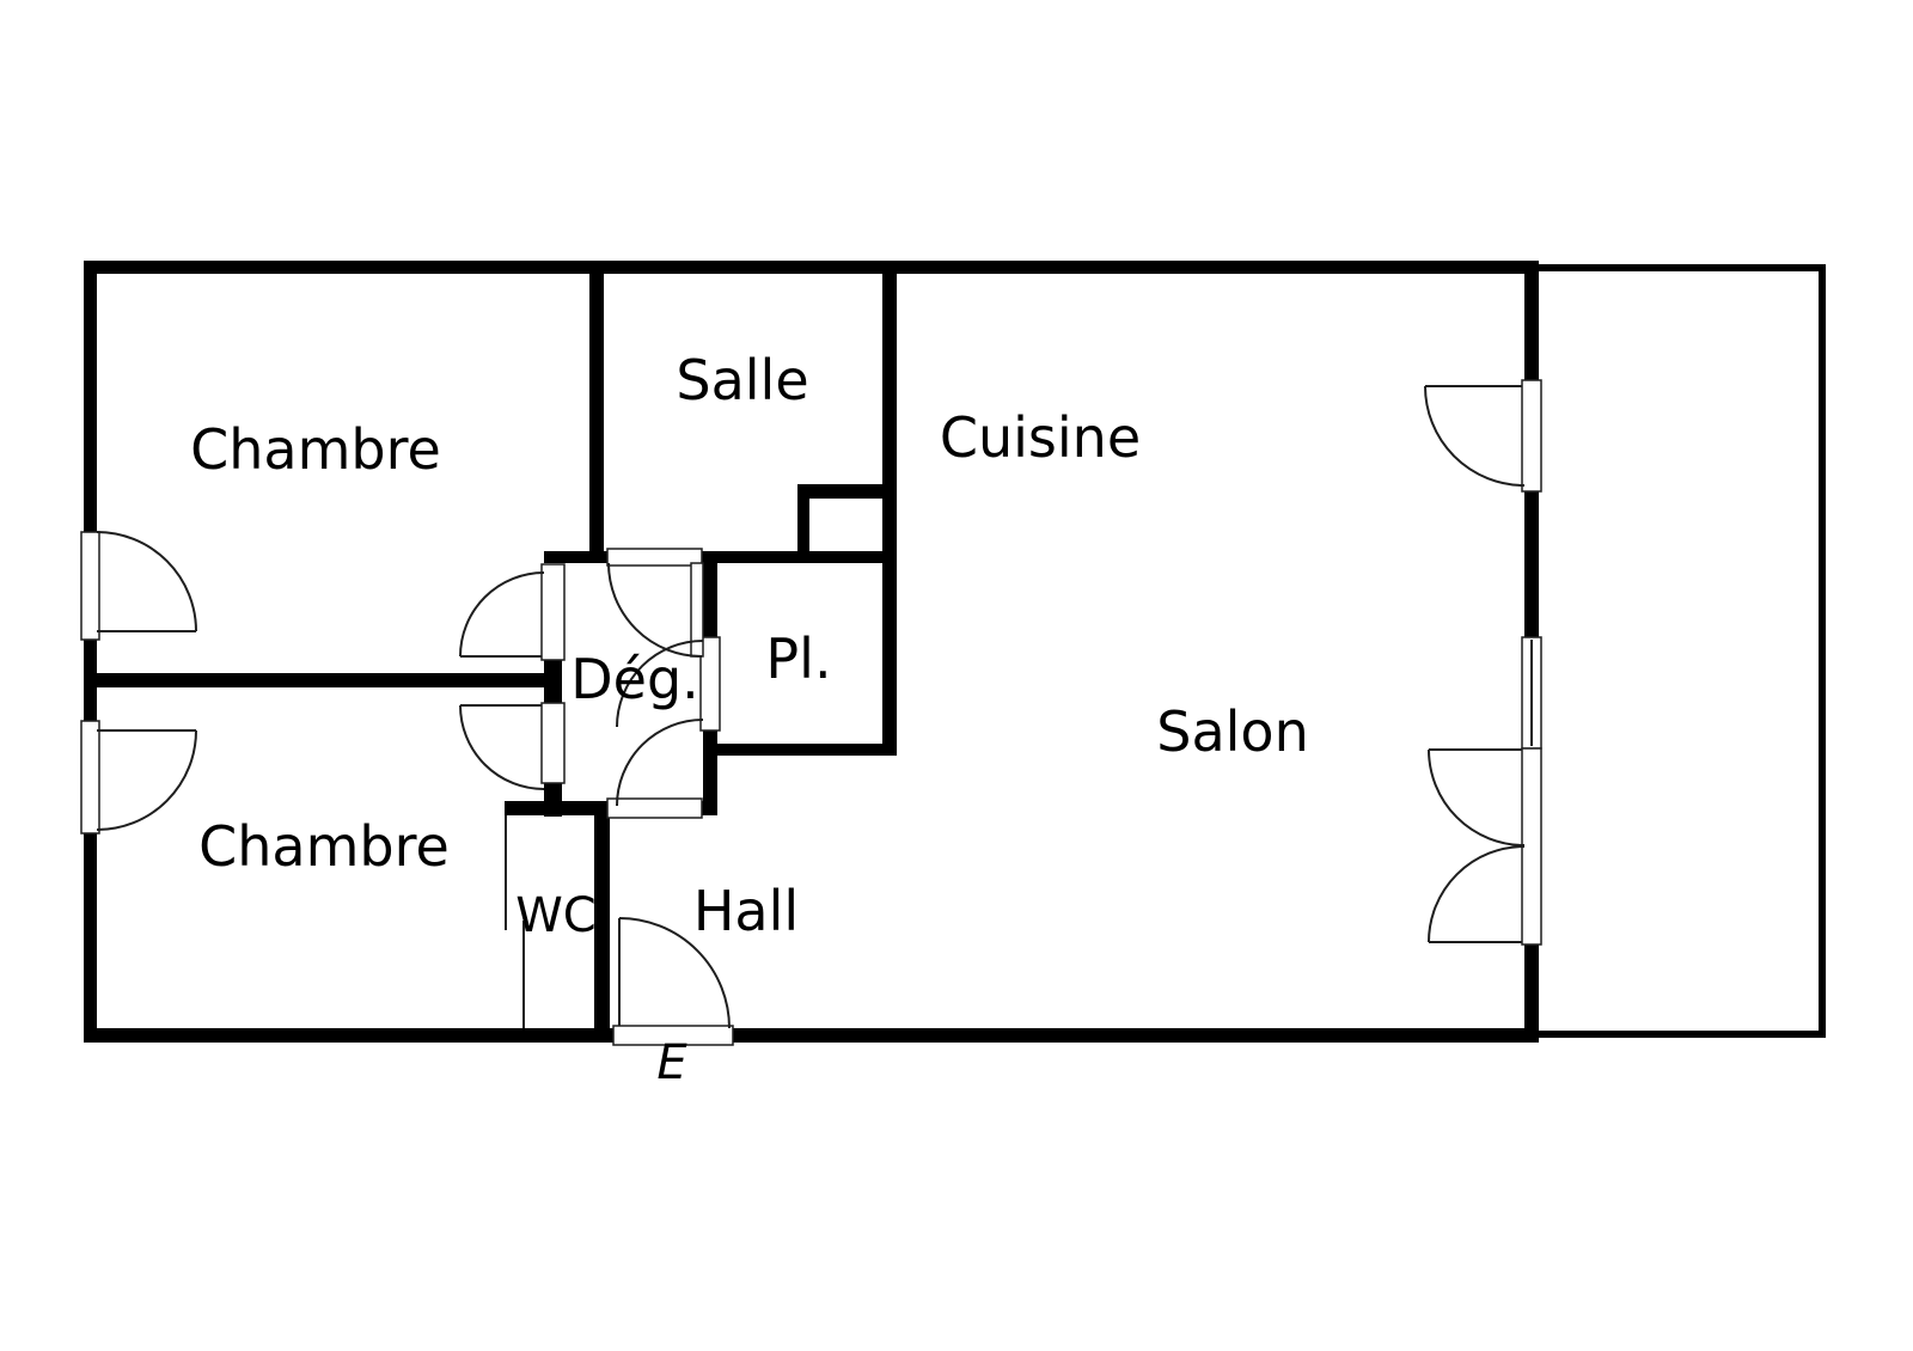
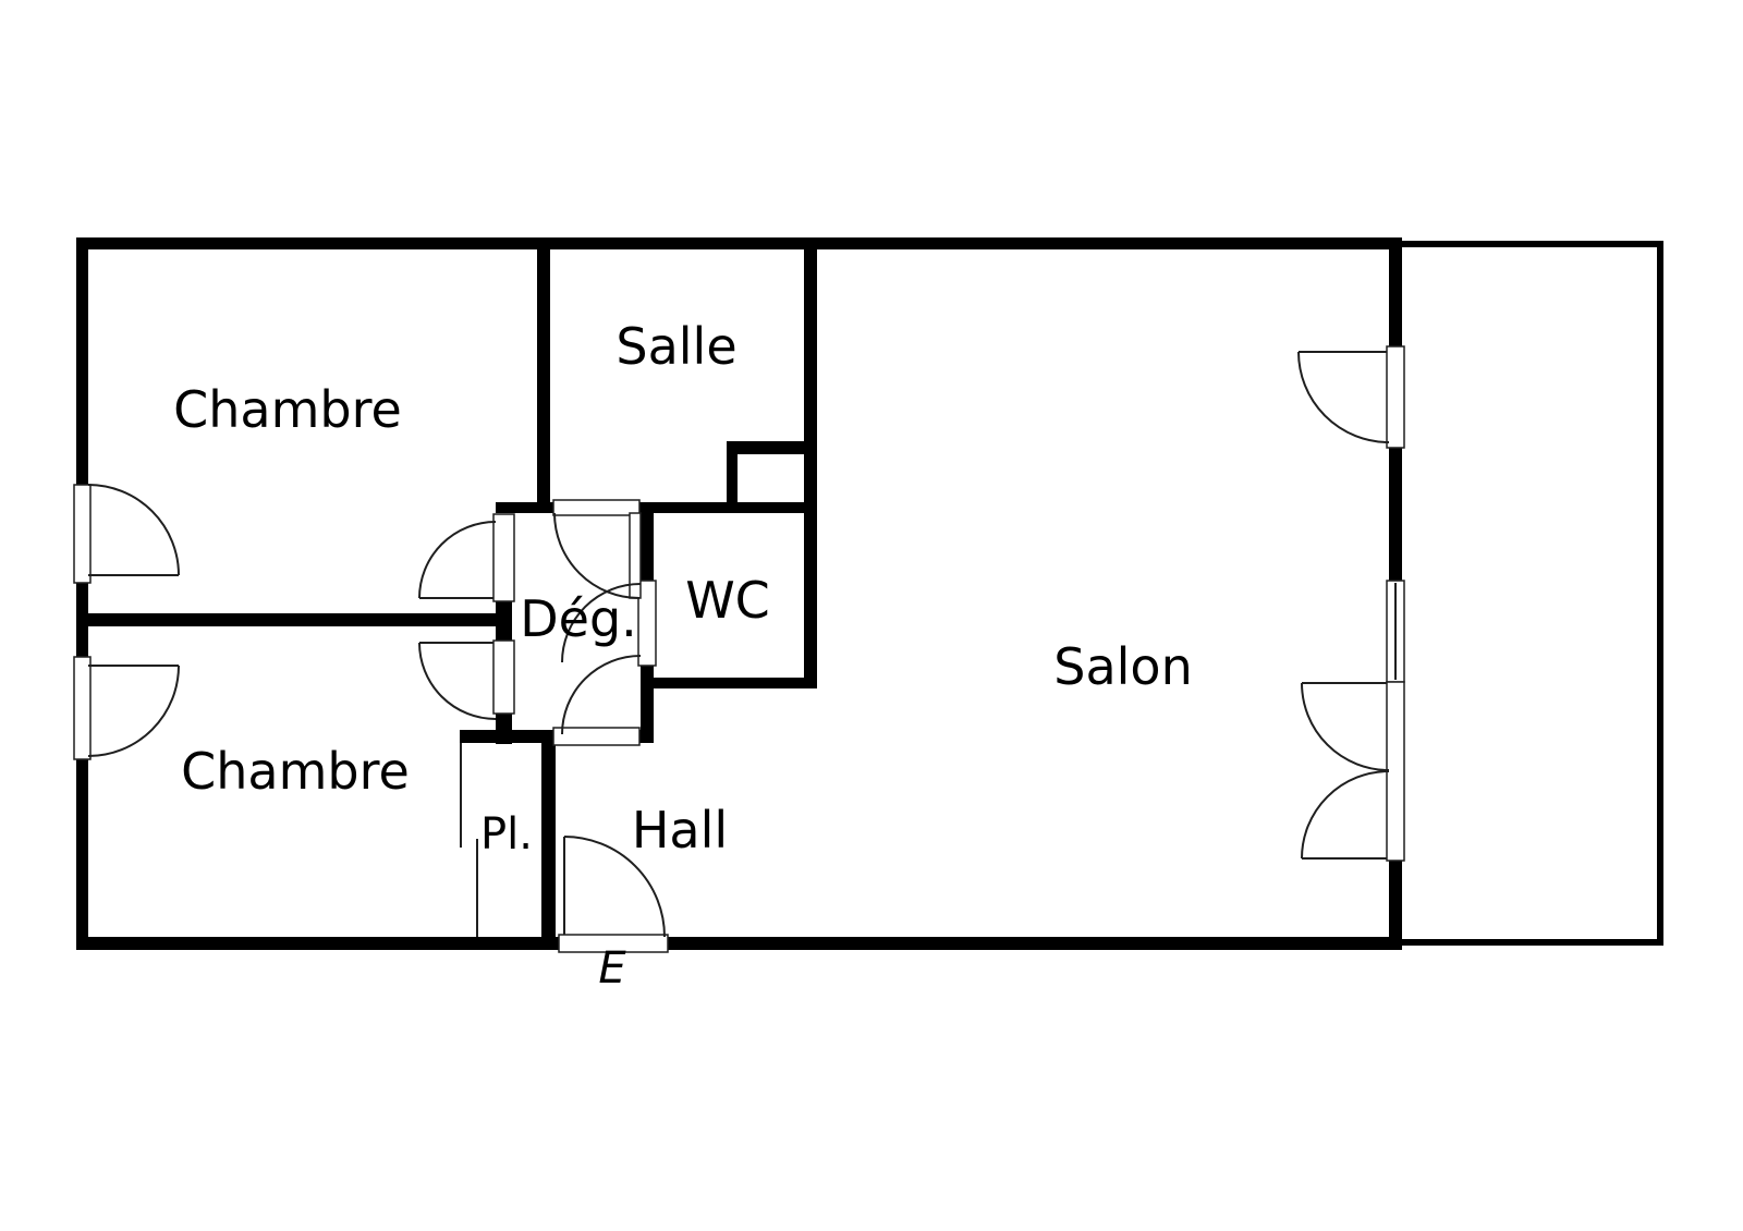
  Chambre
  Salle
- Cuisine
- Pl.
+ WC
  Dég.
  Salon
  Chambre
- WC
+ Pl.
  Hall
  E
